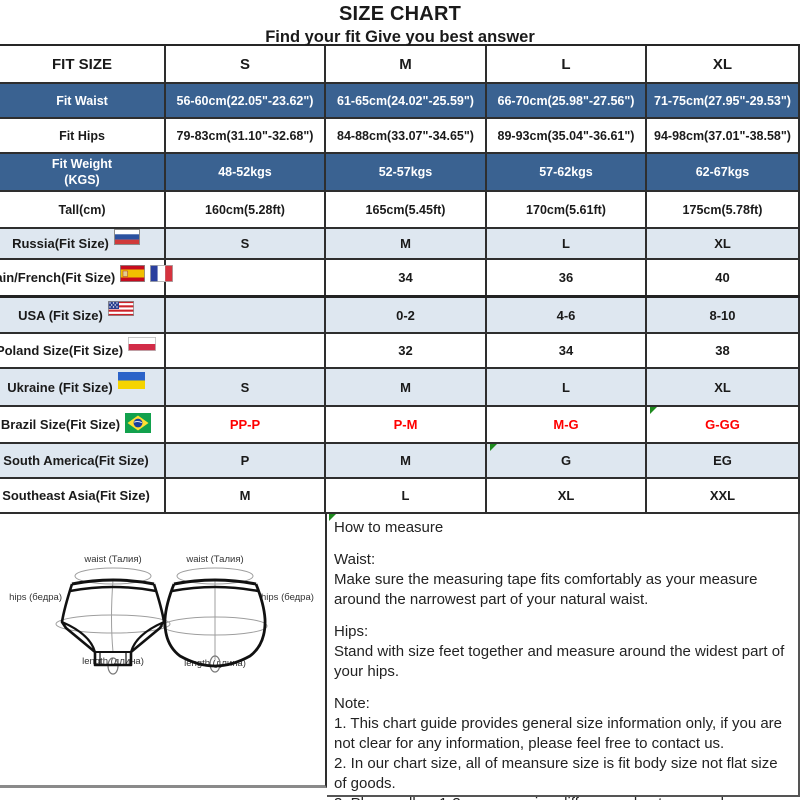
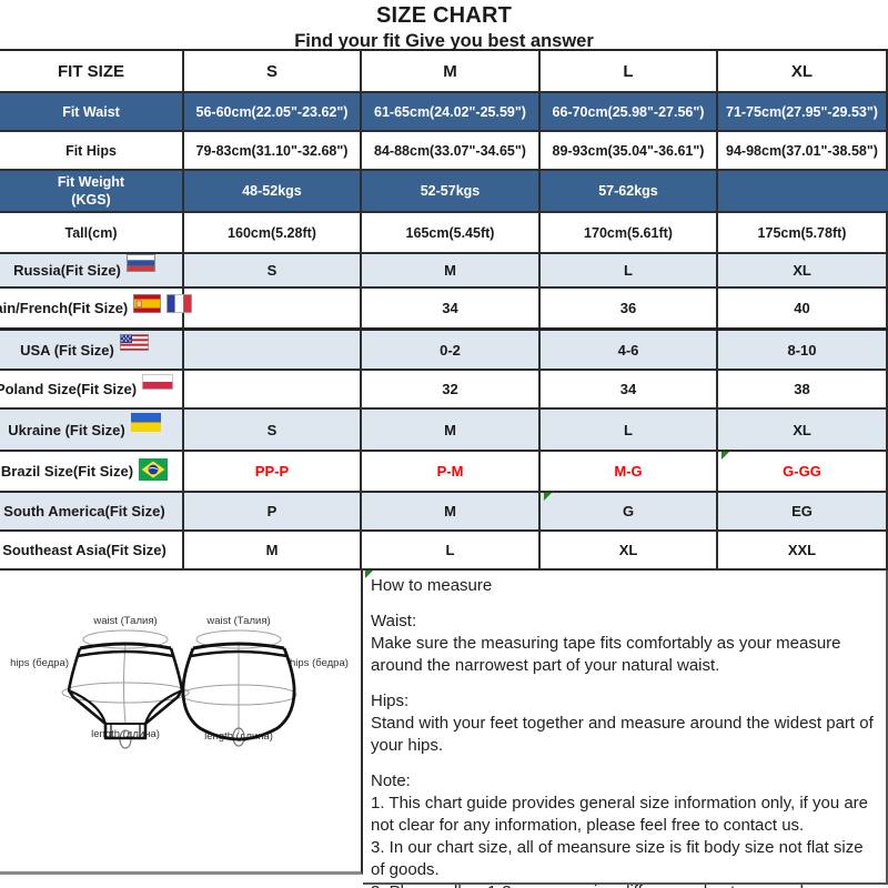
  SIZE CHART
  Find your fit Give you best answer
  FIT SIZE
  S
  M
  L
  XL
  Fit Waist
  56-60cm(22.05"-23.62")
  61-65cm(24.02"-25.59")
  66-70cm(25.98"-27.56")
  71-75cm(27.95"-29.53")
  Fit Hips
  79-83cm(31.10"-32.68")
  84-88cm(33.07"-34.65")
  89-93cm(35.04"-36.61")
  94-98cm(37.01"-38.58")
  Fit Weight
  (KGS)
  48-52kgs
  52-57kgs
  57-62kgs
- 62-67kgs
  Tall(cm)
  160cm(5.28ft)
  165cm(5.45ft)
  170cm(5.61ft)
  175cm(5.78ft)
  Russia(Fit Size)
  S
  M
  L
  XL
  in/French(Fit Size)
  34
  36
  40
  USA (Fit Size)
  0-2
  4-6
  8-10
  Poland Size(Fit Size)
  32
  34
  38
  Ukraine (Fit Size)
  S
  M
  L
  XL
  Brazil Size(Fit Size)
  PP-P
  P-M
  M-G
  G-GG
  South America(Fit Size)
  P
  M
  G
  EG
  Southeast Asia(Fit Size)
  M
  L
  XL
  XXL
  waist (Талия)
  waist (Талия)
  hips (бедра)
  hips (бедра)
  length (лина)
  How to measure
  Waist:
  Make sure the measuring tape fits comfortably as your measure around the narrowest part of your natural waist.
  Hips:
- Stand with size feet together and measure around the widest part of your hips.
+ Stand with your feet together and measure around the widest part of your hips.
  Note:
  1. This chart guide provides general size information only, if you are not clear for any information, please feel free to contact us.
- 2. In our chart size, all of meansure size is fit body size not flat size of goods.
+ 3. In our chart size, all of meansure size is fit body size not flat size of goods.
